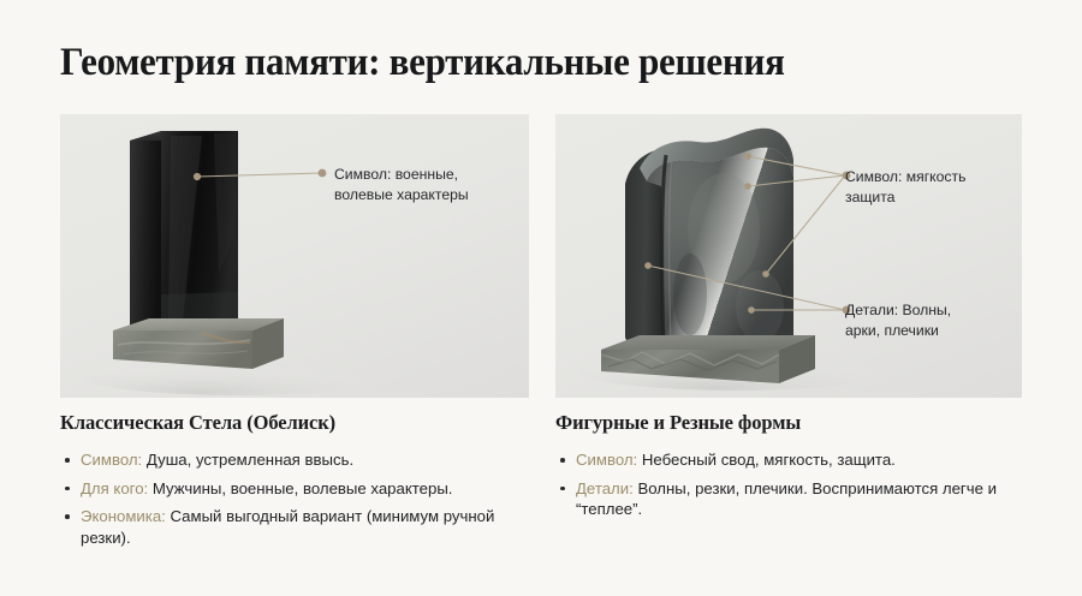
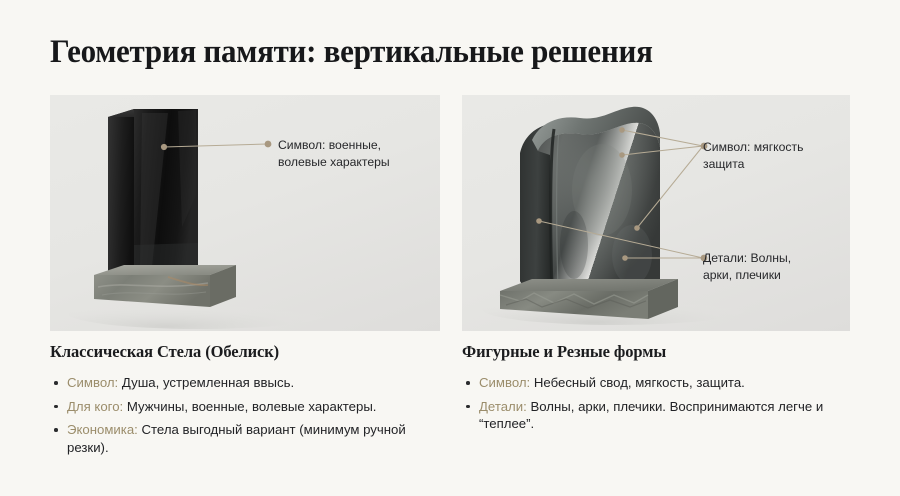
  Геометрия памяти: вертикальные решения
  Символ: военные,
  волевые характеры
  Символ: мягкость
  защита
  Детали: Волны,
  арки, плечики
  Классическая Стела (Обелиск)
  Символ: Душа, устремленная ввысь.
  Для кого: Мужчины, военные, волевые характеры.
- Экономика: Самый выгодный вариант (минимум ручной резки).
+ Экономика: Стела выгодный вариант (минимум ручной резки).
  Фигурные и Резные формы
  Символ: Небесный свод, мягкость, защита.
- Детали: Волны, резки, плечики. Воспринимаются легче и “теплее”.
+ Детали: Волны, арки, плечики. Воспринимаются легче и “теплее”.
